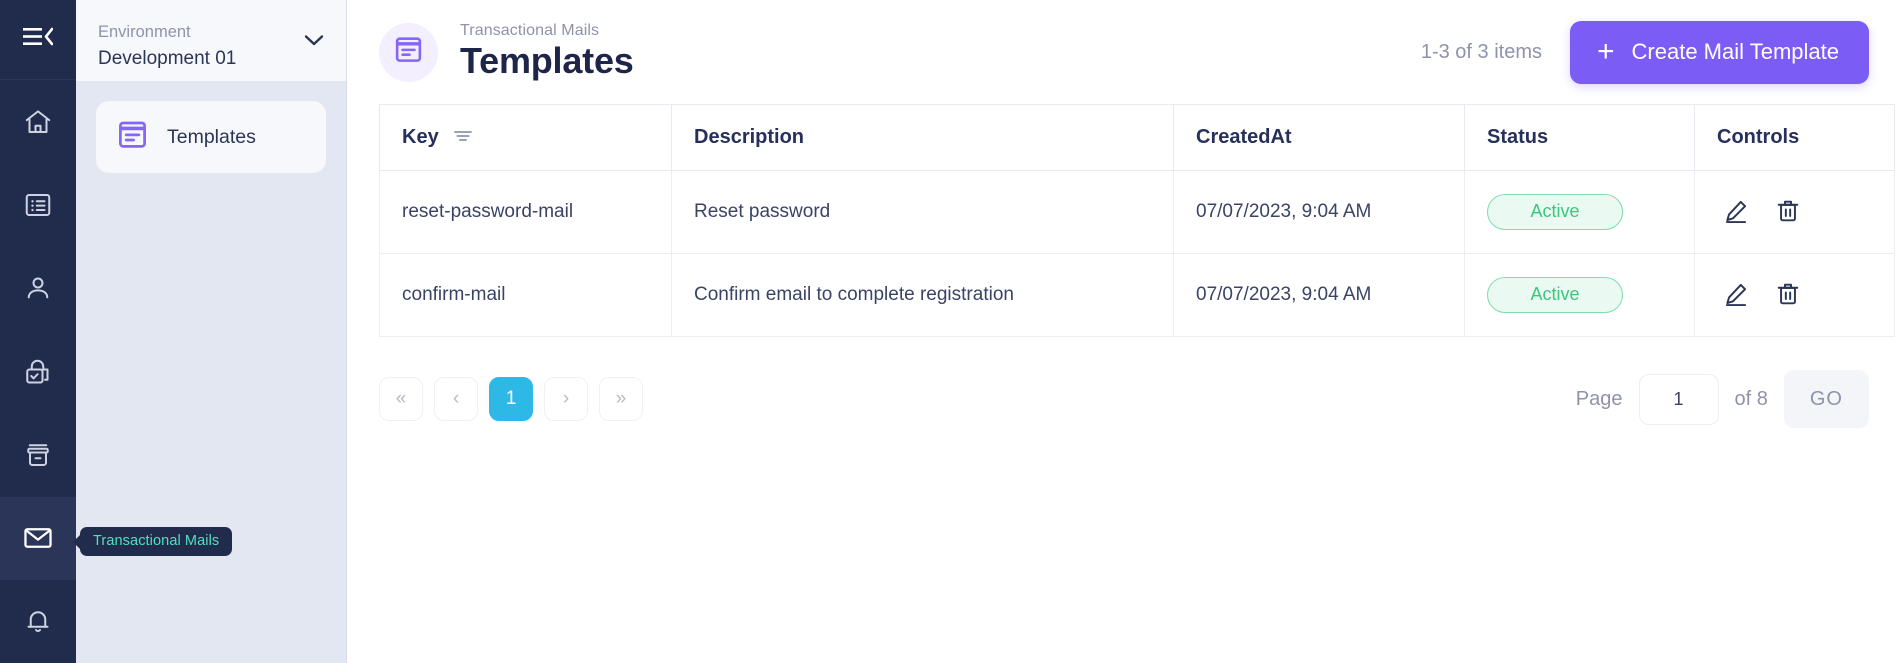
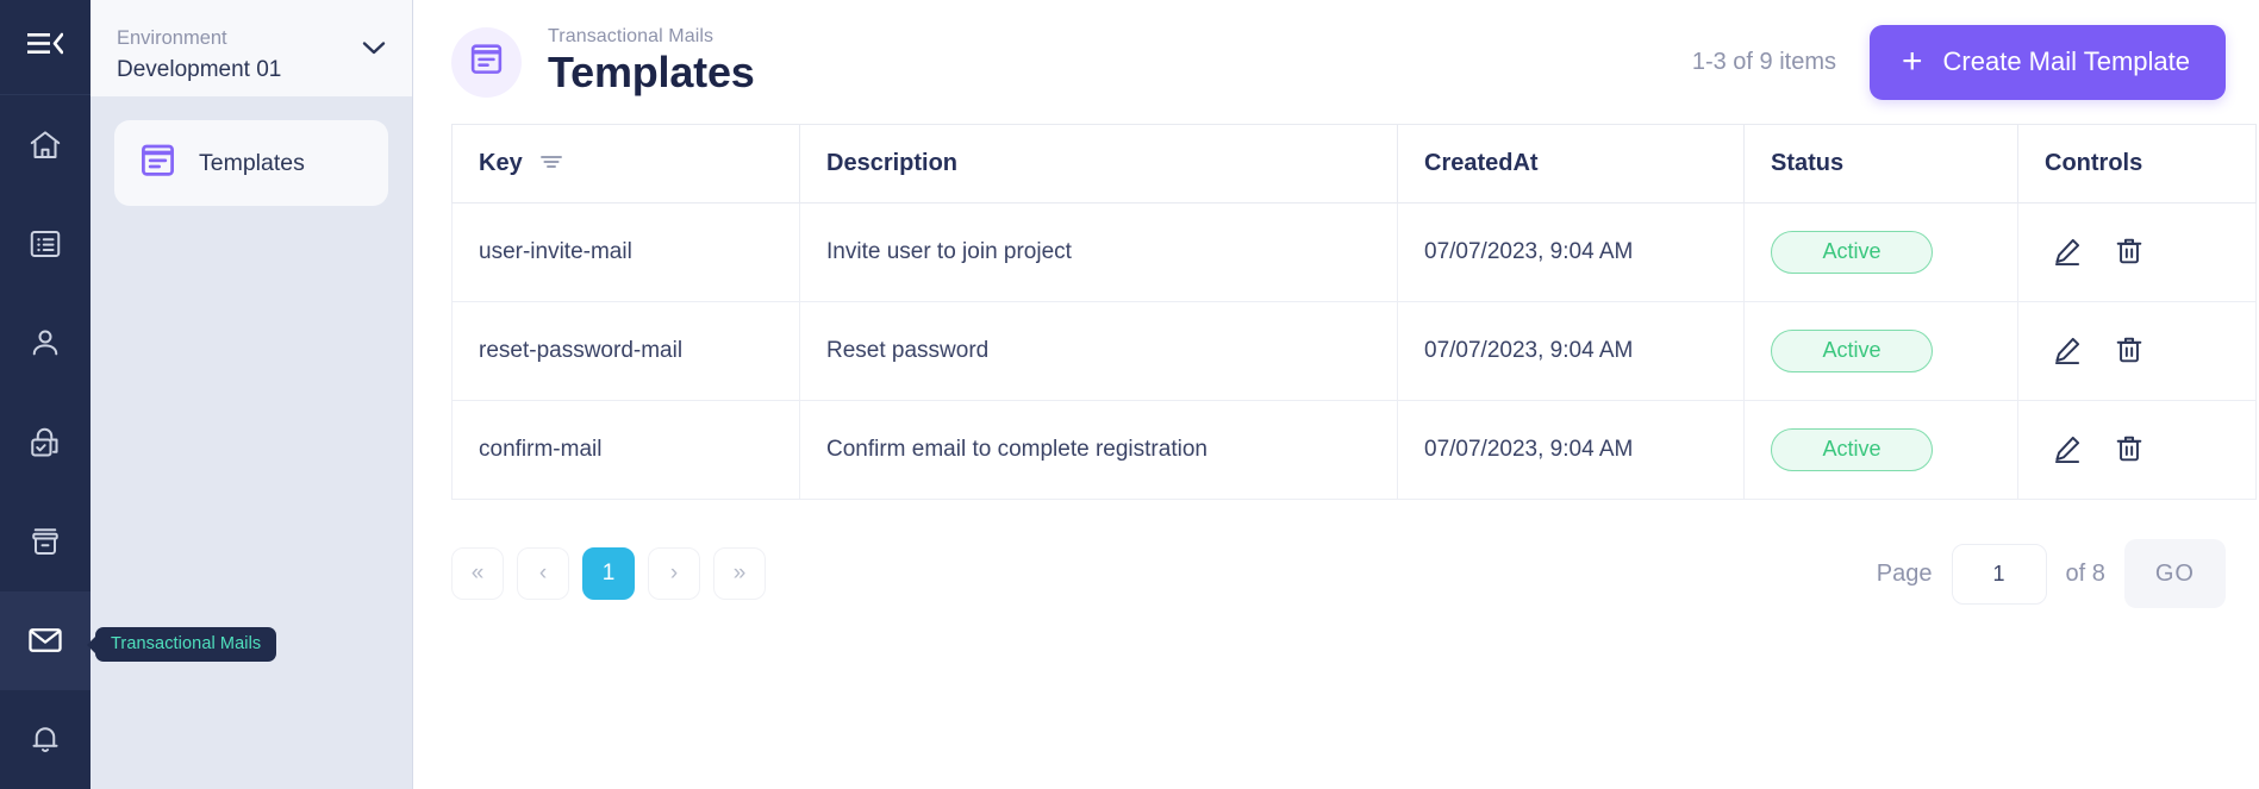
  Transactional Mails
  Environment
  Development 01
  Templates
  Transactional Mails
  Templates
- 1-3 of 3 items
+ 1-3 of 9 items
  +
  Create Mail Template
  Key	Description	CreatedAt	Status	Controls
+ user-invite-mail	Invite user to join project	07/07/2023, 9:04 AM	Active
  reset-password-mail	Reset password	07/07/2023, 9:04 AM	Active
  confirm-mail	Confirm email to complete registration	07/07/2023, 9:04 AM	Active
  «
  ‹
  1
  ›
  »
  Page
  1
  of 8
  GO
